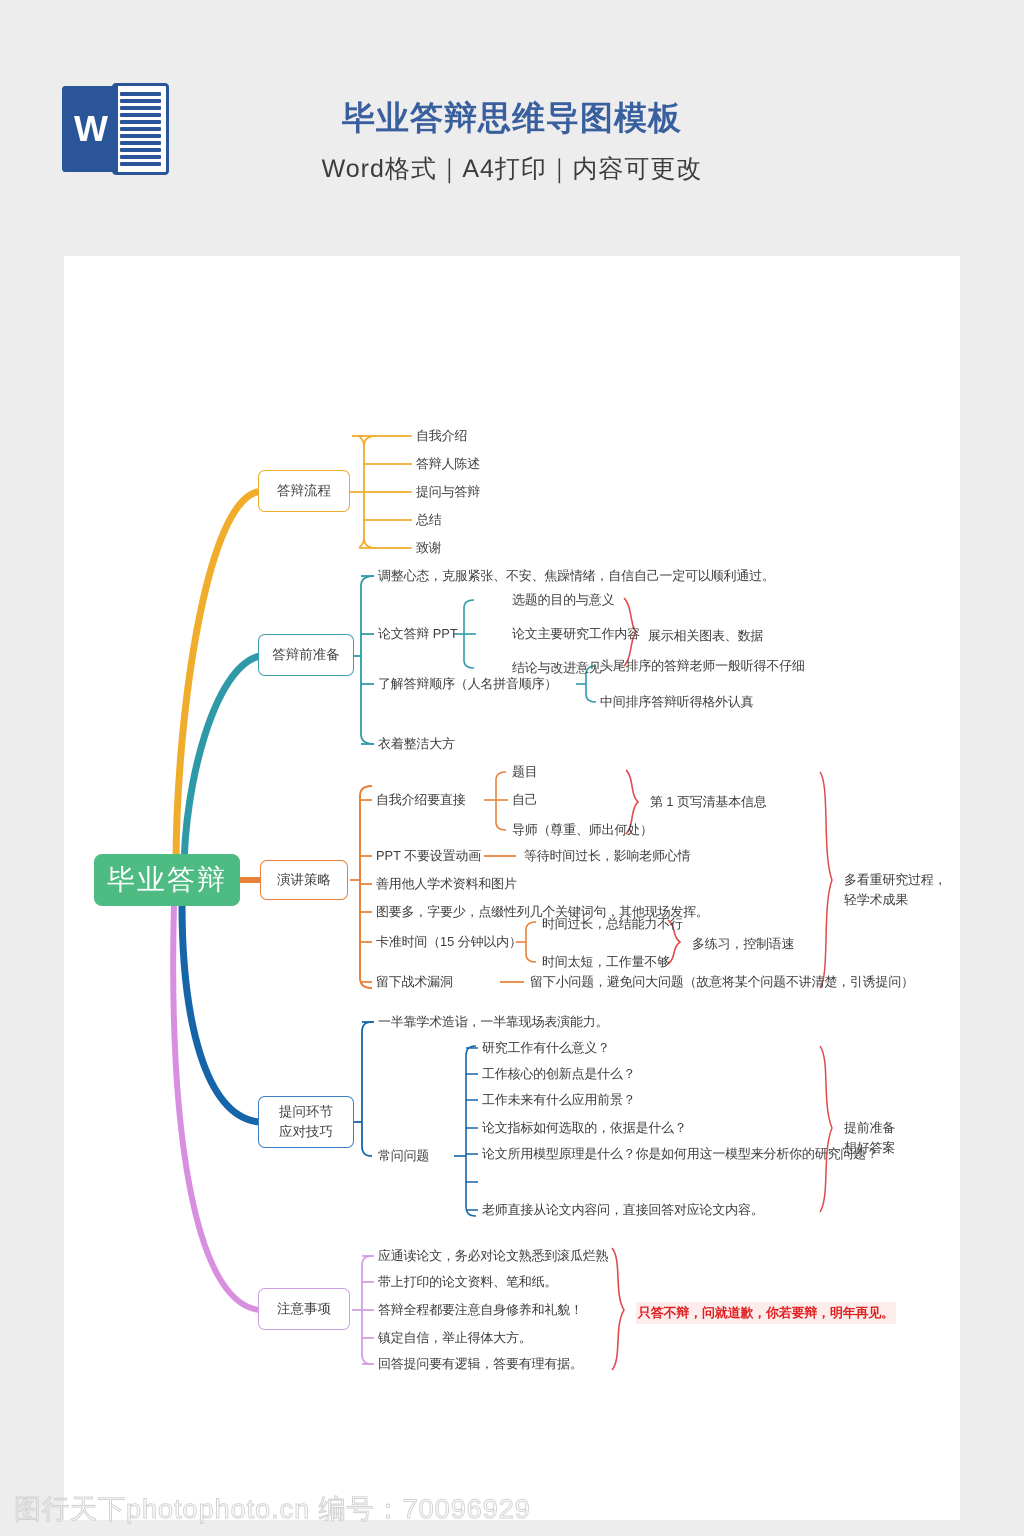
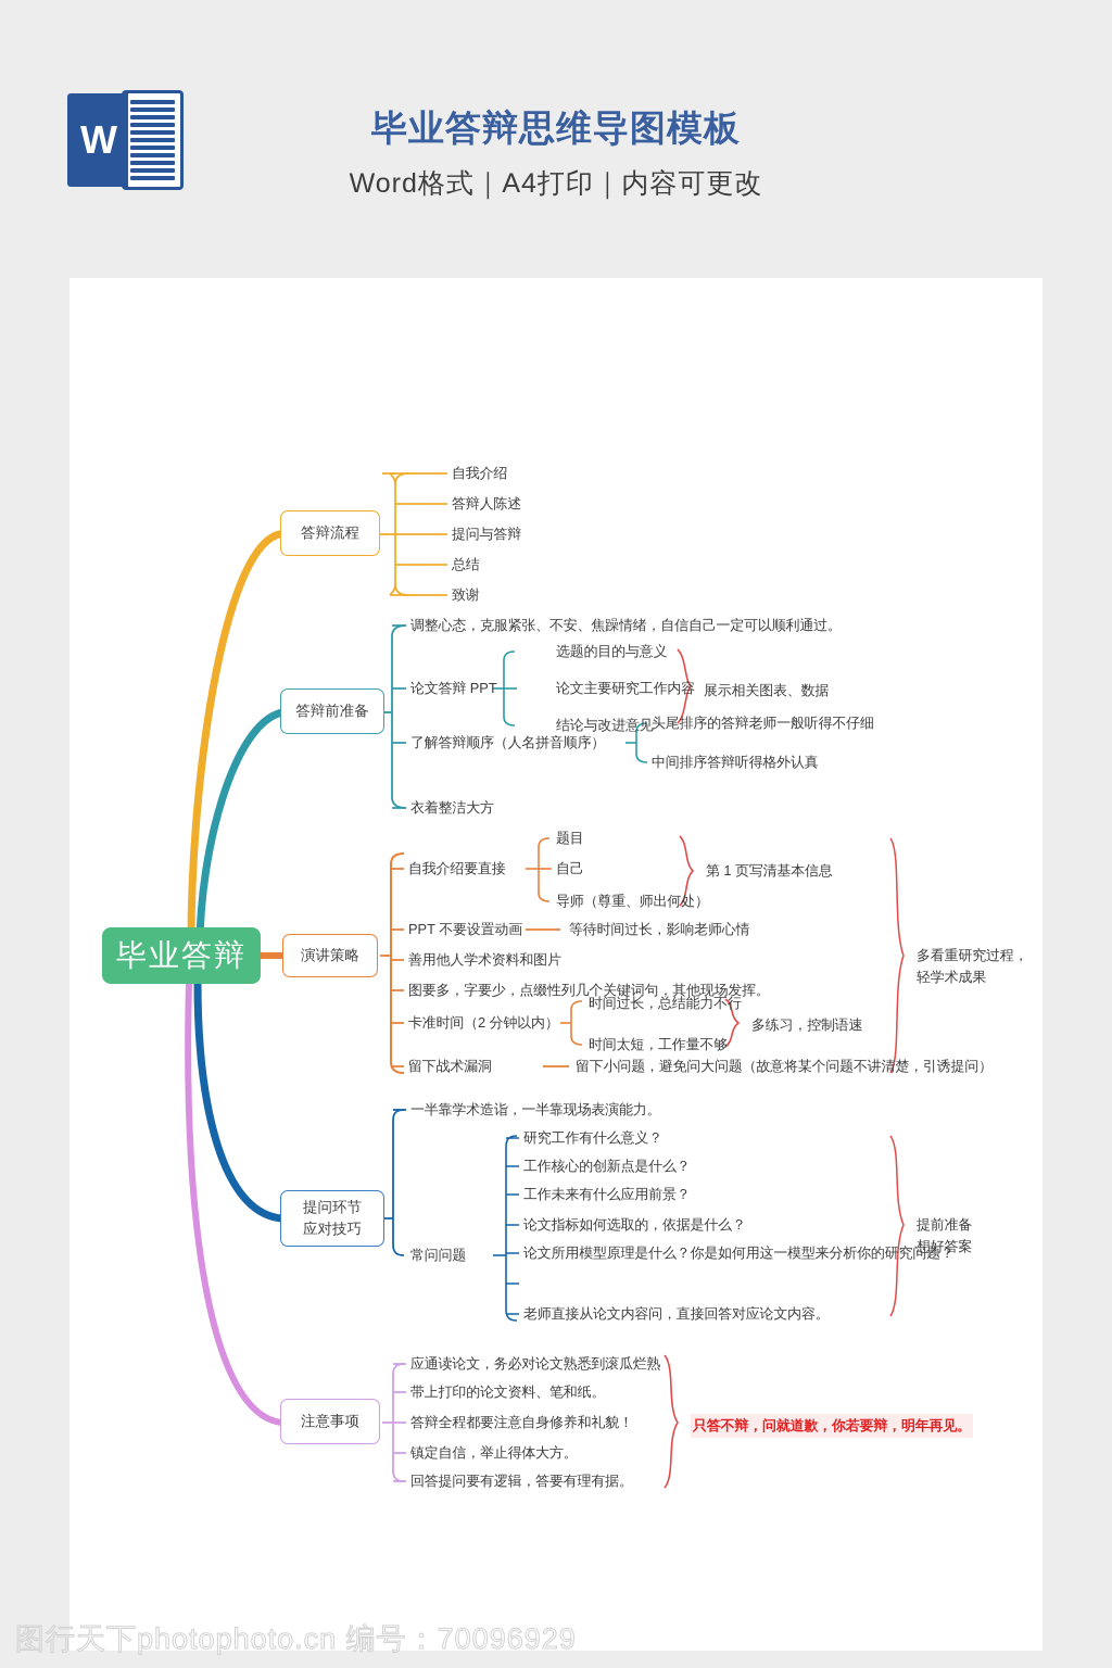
  W
  毕业答辩思维导图模板
  Word格式｜A4打印｜内容可更改
  毕业答辩
  答辩流程
  答辩前准备
  演讲策略
  提问环节
  应对技巧
  注意事项
  自我介绍
  答辩人陈述
  提问与答辩
  总结
  致谢
  调整心态，克服紧张、不安、焦躁情绪，自信自己一定可以顺利通过。
  论文答辩 PPT
  选题的目的与意义
  论文主要研究工作内容
  结论与改进意见
  展示相关图表、数据
  了解答辩顺序（人名拼音顺序）
  头尾排序的答辩老师一般听得不仔细
  中间排序答辩听得格外认真
  衣着整洁大方
  自我介绍要直接
  题目
  自己
  导师（尊重、师出何处）
  第 1 页写清基本信息
  PPT 不要设置动画
  等待时间过长，影响老师心情
  善用他人学术资料和图片
  图要多，字要少，点缀性列几个关键词句，其他现场发挥。
- 卡准时间（15 分钟以内）
+ 卡准时间（2 分钟以内）
  时间过长，总结能力不行
  时间太短，工作量不够
  多练习，控制语速
  留下战术漏洞
  留下小问题，避免问大问题（故意将某个问题不讲清楚，引诱提问）
  多看重研究过程，
  轻学术成果
  一半靠学术造诣，一半靠现场表演能力。
  常问问题
  研究工作有什么意义？
  工作核心的创新点是什么？
  工作未来有什么应用前景？
  论文指标如何选取的，依据是什么？
  论文所用模型原理是什么？你是如何用这一模型来分析你的研究问题？
  老师直接从论文内容问，直接回答对应论文内容。
  提前准备
  想好答案
  应通读论文，务必对论文熟悉到滚瓜烂熟
  带上打印的论文资料、笔和纸。
  答辩全程都要注意自身修养和礼貌！
  镇定自信，举止得体大方。
  回答提问要有逻辑，答要有理有据。
  只答不辩，问就道歉，你若要辩，明年再见。
  图行天下photophoto.cn 编号：70096929
